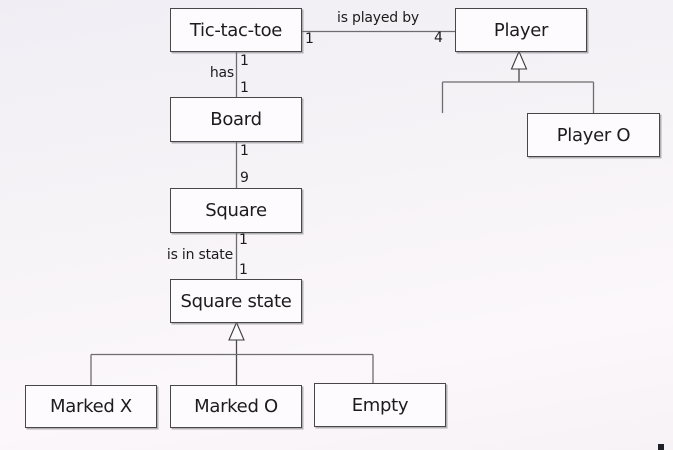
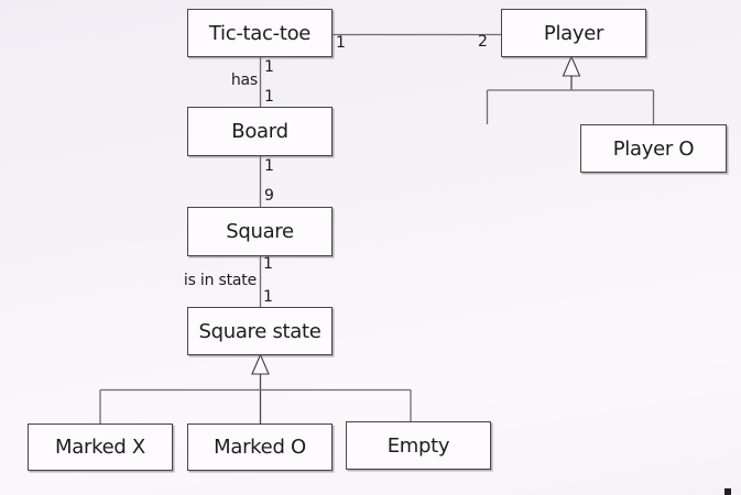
  Tic-tac-toe
  Player
  Board
  Player O
  Square
  Square state
  Marked X
  Marked O
  Empty
- is played by
  1
- 4
+ 2
  1
  has
  1
  1
  9
  1
  is in state
  1
